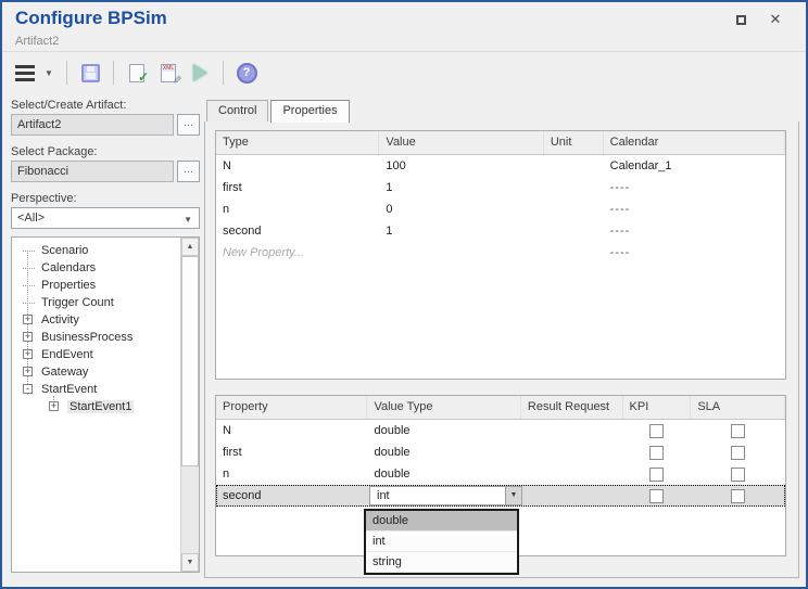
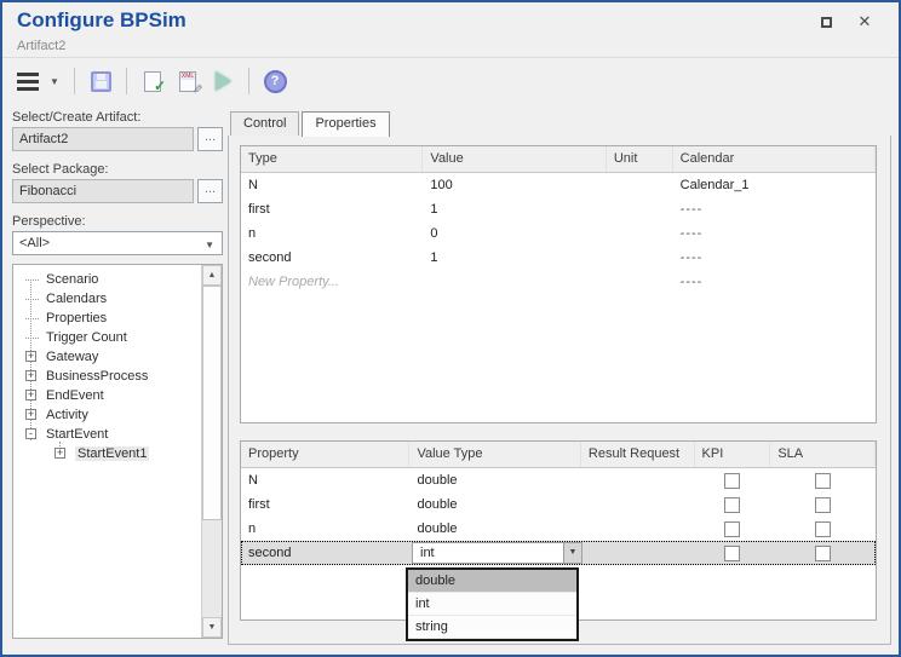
  Configure BPSim
  ✕
  Artifact2
  ▼
  ✓
  ?
  Select/Create Artifact:
  Artifact2
  ...
  Select Package:
  Fibonacci
  ...
  Perspective:
  <All>
  ▼
  Scenario
  Calendars
  Properties
  Trigger Count
  +
- Activity
+ Gateway
  +
  BusinessProcess
  +
  EndEvent
  +
- Gateway
+ Activity
  -
  StartEvent
  +
  StartEvent1
  Control
  Properties
  Type
  Value
  Unit
  Calendar
  N
  100
  Calendar_1
  first
  1
  ----
  n
  0
  ----
  second
  1
  ----
  New Property...
  ----
  Property
  Value Type
  Result Request
  KPI
  SLA
  N
  double
  first
  double
  n
  double
  second
  int
  double
  int
  string
